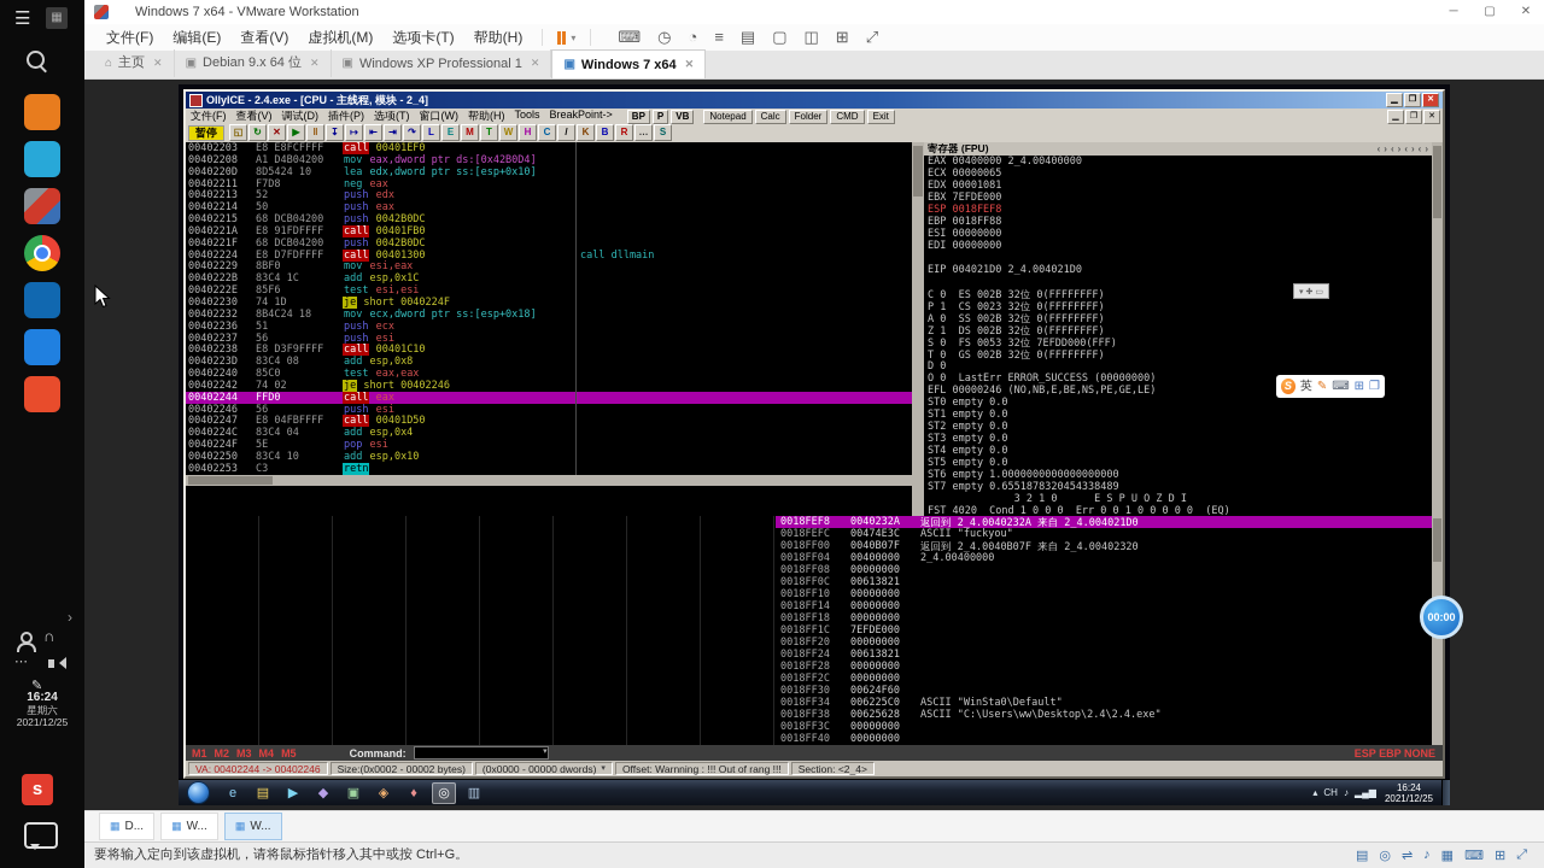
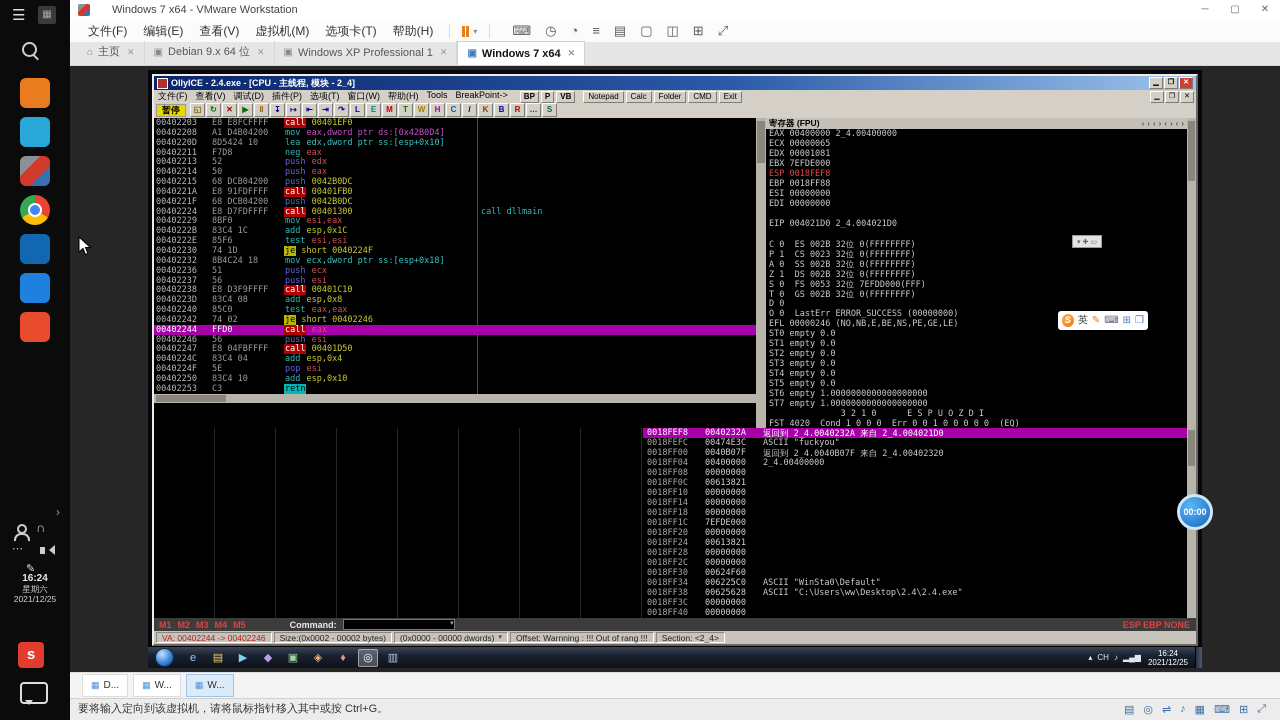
  ☰
  ▦
  ∩
  ›
  ⋯
  ✎
  16:24
  星期六
  2021/12/25
  s
  Windows 7 x64 - VMware Workstation
  ─
  ▢
  ✕
  文件(F)
  编辑(E)
  查看(V)
  虚拟机(M)
  选项卡(T)
  帮助(H)
  ▾
  ⌨
  ◷
  ◔
  ≡
  ▤
  ▢
  ◫
  ⊞
  ⤢
  ⌂
  主页
  ✕
  ▣
  Debian 9.x 64 位
  ✕
  ▣
  Windows XP Professional 1
  ✕
  ▣
  Windows 7 x64
  ✕
  OllyICE - 2.4.exe - [CPU - 主线程, 模块 - 2_4]
  文件(F)
  查看(V)
  调试(D)
  插件(P)
  选项(T)
  窗口(W)
  帮助(H)
  Tools
  BreakPoint->
  BP
  P
  VB
  Notepad
  Calc
  Folder
  CMD
  Exit
  暂停
  ◱
  ↻
  ✕
  ▶
  ‖
  ↧
  ↦
  ⇤
  ⇥
  ↷
  L
  E
  M
  T
  W
  H
  C
  /
  K
  B
  R
  …
  S
  00402203
  E8 E8FCFFFF
  call 00401EF0
  00402208
  A1 D4B04200
  mov eax,dword ptr ds:[0x42B0D4]
  0040220D
  8D5424 10
  lea edx,dword ptr ss:[esp+0x10]
  00402211
  F7D8
  neg eax
  00402213
  52
  push edx
  00402214
  50
  push eax
  00402215
  68 DCB04200
  push 0042B0DC
  0040221A
  E8 91FDFFFF
  call 00401FB0
  0040221F
  68 DCB04200
  push 0042B0DC
  00402224
  E8 D7FDFFFF
  call 00401300
  call dllmain
  00402229
  8BF0
  mov esi,eax
  0040222B
  83C4 1C
  add esp,0x1C
  0040222E
  85F6
  test esi,esi
  00402230
  74 1D
  je short 0040224F
  00402232
  8B4C24 18
  mov ecx,dword ptr ss:[esp+0x18]
  00402236
  51
  push ecx
  00402237
  56
  push esi
  00402238
  E8 D3F9FFFF
  call 00401C10
  0040223D
  83C4 08
  add esp,0x8
  00402240
  85C0
  test eax,eax
  00402242
  74 02
  je short 00402246
  00402244
  FFD0
  call eax
  00402246
  56
  push esi
  00402247
  E8 04FBFFFF
  call 00401D50
  0040224C
  83C4 04
  add esp,0x4
  0040224F
  5E
  pop esi
  00402250
  83C4 10
  add esp,0x10
  00402253
  C3
  retn
  寄存器 (FPU)
  ‹
  ›
  ‹
  ›
  ‹
  ›
  ‹
  ›
  EAX 00400000 2_4.00400000
  ECX 00000065
  EDX 00001081
  EBX 7EFDE000
  ESP 0018FEF8
  EBP 0018FF88
  ESI 00000000
  EDI 00000000
  EIP 004021D0 2_4.004021D0
  C 0 ES 002B 32位 0(FFFFFFFF)
  P 1 CS 0023 32位 0(FFFFFFFF)
  A 0 SS 002B 32位 0(FFFFFFFF)
  Z 1 DS 002B 32位 0(FFFFFFFF)
  S 0 FS 0053 32位 7EFDD000(FFF)
  T 0 GS 002B 32位 0(FFFFFFFF)
  D 0
  O 0 LastErr ERROR_SUCCESS (00000000)
  EFL 00000246 (NO,NB,E,BE,NS,PE,GE,LE)
  ST0 empty 0.0
  ST1 empty 0.0
  ST2 empty 0.0
  ST3 empty 0.0
  ST4 empty 0.0
  ST5 empty 0.0
  ST6 empty 1.0000000000000000000
- ST7 empty 0.6551878320454338489
+ ST7 empty 1.0000000000000000000
  3 2 1 0 E S P U O Z D I
  FST 4020 Cond 1 0 0 0 Err 0 0 1 0 0 0 0 0 (EQ)
  0018FEF8
  0040232A
  返回到 2_4.0040232A 来自 2_4.004021D0
  0018FEFC
  00474E3C
  ASCII "fuckyou"
  0018FF00
  0040B07F
  返回到 2_4.0040B07F 来自 2_4.00402320
  0018FF04
  00400000
  2_4.00400000
  0018FF08
  00000000
  0018FF0C
  00613821
  0018FF10
  00000000
  0018FF14
  00000000
  0018FF18
  00000000
  0018FF1C
  7EFDE000
  0018FF20
  00000000
  0018FF24
  00613821
  0018FF28
  00000000
  0018FF2C
  00000000
  0018FF30
  00624F60
  0018FF34
  006225C0
  ASCII "WinSta0\Default"
  0018FF38
  00625628
  ASCII "C:\Users\ww\Desktop\2.4\2.4.exe"
  0018FF3C
  00000000
  0018FF40
  00000000
  M1
  M2
  M3
  M4
  M5
  Command:
  ESP EBP NONE
  VA: 00402244 -> 00402246
  Size:(0x0002 - 00002 bytes)
  (0x0000 - 00000 dwords)
  Offset: Warnning : !!! Out of rang !!!
  Section: <2_4>
  e
  ▤
  ▶
  ◆
  ▣
  ◈
  ♦
  ◎
  ▥
  ▴
  CH
  ♪
  ▂▄▆
  16:24
  2021/12/25
  ▦
  D...
  ▦
  W...
  ▦
  W...
  要将输入定向到该虚拟机，请将鼠标指针移入其中或按 Ctrl+G。
  ▤
  ◎
  ⇌
  ♪
  ▦
  ⌨
  ⊞
  ⤢
  00:00
  S
  英
  ✎
  ⌨
  ⊞
  ❐
